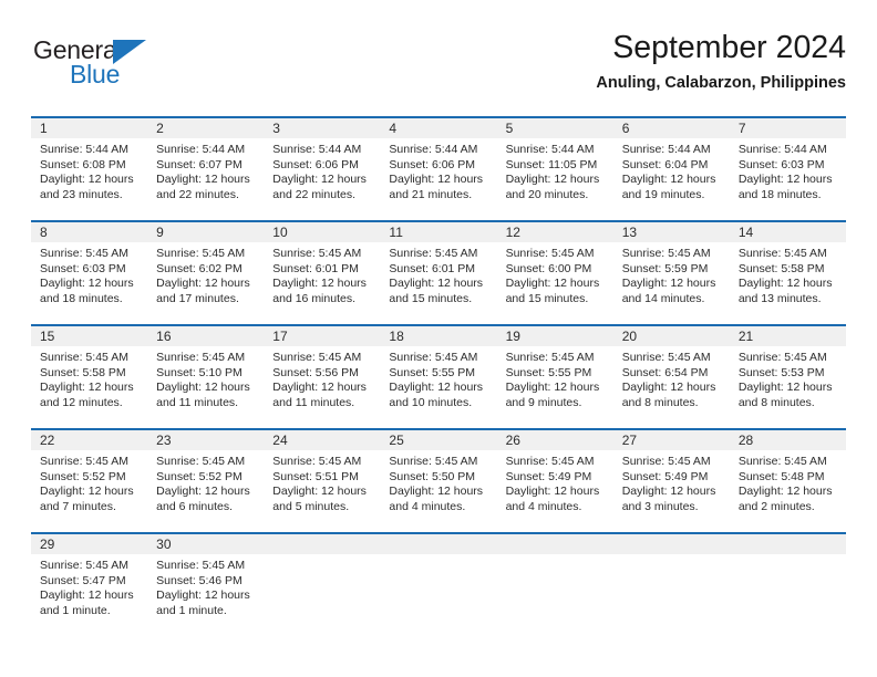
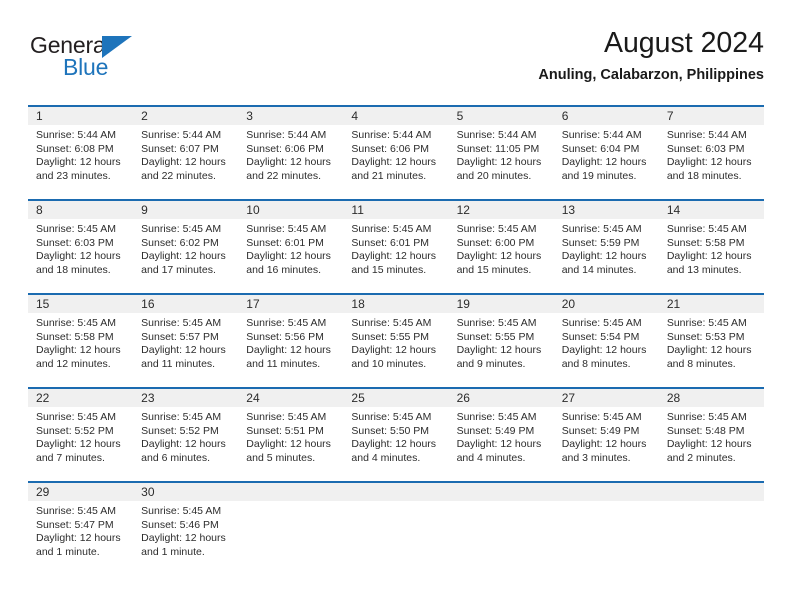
  General
  Blue
- September 2024
+ August 2024
  Anuling, Calabarzon, Philippines
  1
  2
  3
  4
  5
  6
  7
  Sunrise: 5:44 AM
  Sunset: 6:08 PM
  Daylight: 12 hours
  and 23 minutes.
  Sunrise: 5:44 AM
  Sunset: 6:07 PM
  Daylight: 12 hours
  and 22 minutes.
  Sunrise: 5:44 AM
  Sunset: 6:06 PM
  Daylight: 12 hours
  and 22 minutes.
  Sunrise: 5:44 AM
  Sunset: 6:06 PM
  Daylight: 12 hours
  and 21 minutes.
  Sunrise: 5:44 AM
  Sunset: 11:05 PM
  Daylight: 12 hours
  and 20 minutes.
  Sunrise: 5:44 AM
  Sunset: 6:04 PM
  Daylight: 12 hours
  and 19 minutes.
  Sunrise: 5:44 AM
  Sunset: 6:03 PM
  Daylight: 12 hours
  and 18 minutes.
  8
  9
  10
  11
  12
  13
  14
  Sunrise: 5:45 AM
  Sunset: 6:03 PM
  Daylight: 12 hours
  and 18 minutes.
  Sunrise: 5:45 AM
  Sunset: 6:02 PM
  Daylight: 12 hours
  and 17 minutes.
  Sunrise: 5:45 AM
  Sunset: 6:01 PM
  Daylight: 12 hours
  and 16 minutes.
  Sunrise: 5:45 AM
  Sunset: 6:01 PM
  Daylight: 12 hours
  and 15 minutes.
  Sunrise: 5:45 AM
  Sunset: 6:00 PM
  Daylight: 12 hours
  and 15 minutes.
  Sunrise: 5:45 AM
  Sunset: 5:59 PM
  Daylight: 12 hours
  and 14 minutes.
  Sunrise: 5:45 AM
  Sunset: 5:58 PM
  Daylight: 12 hours
  and 13 minutes.
  15
  16
  17
  18
  19
  20
  21
  Sunrise: 5:45 AM
  Sunset: 5:58 PM
  Daylight: 12 hours
  and 12 minutes.
  Sunrise: 5:45 AM
- Sunset: 5:10 PM
+ Sunset: 5:57 PM
  Daylight: 12 hours
  and 11 minutes.
  Sunrise: 5:45 AM
  Sunset: 5:56 PM
  Daylight: 12 hours
  and 11 minutes.
  Sunrise: 5:45 AM
  Sunset: 5:55 PM
  Daylight: 12 hours
  and 10 minutes.
  Sunrise: 5:45 AM
  Sunset: 5:55 PM
  Daylight: 12 hours
  and 9 minutes.
  Sunrise: 5:45 AM
- Sunset: 6:54 PM
+ Sunset: 5:54 PM
  Daylight: 12 hours
  and 8 minutes.
  Sunrise: 5:45 AM
  Sunset: 5:53 PM
  Daylight: 12 hours
  and 8 minutes.
  22
  23
  24
  25
  26
  27
  28
  Sunrise: 5:45 AM
  Sunset: 5:52 PM
  Daylight: 12 hours
  and 7 minutes.
  Sunrise: 5:45 AM
  Sunset: 5:52 PM
  Daylight: 12 hours
  and 6 minutes.
  Sunrise: 5:45 AM
  Sunset: 5:51 PM
  Daylight: 12 hours
  and 5 minutes.
  Sunrise: 5:45 AM
  Sunset: 5:50 PM
  Daylight: 12 hours
  and 4 minutes.
  Sunrise: 5:45 AM
  Sunset: 5:49 PM
  Daylight: 12 hours
  and 4 minutes.
  Sunrise: 5:45 AM
  Sunset: 5:49 PM
  Daylight: 12 hours
  and 3 minutes.
  Sunrise: 5:45 AM
  Sunset: 5:48 PM
  Daylight: 12 hours
  and 2 minutes.
  29
  30
  Sunrise: 5:45 AM
  Sunset: 5:47 PM
  Daylight: 12 hours
  and 1 minute.
  Sunrise: 5:45 AM
  Sunset: 5:46 PM
  Daylight: 12 hours
  and 1 minute.
